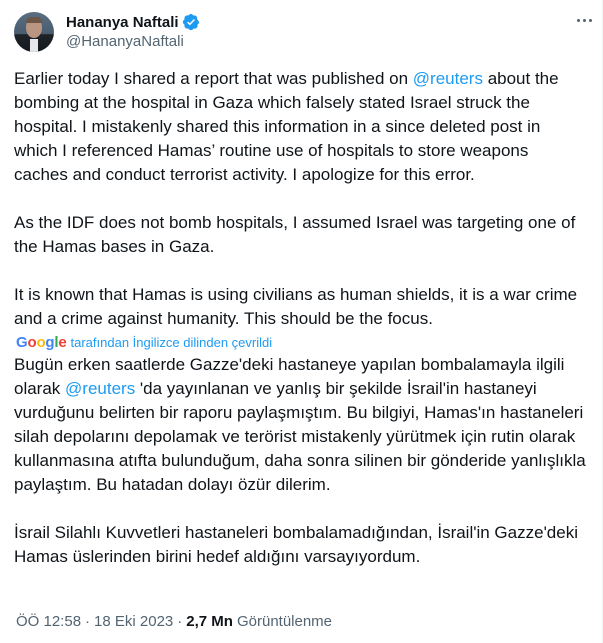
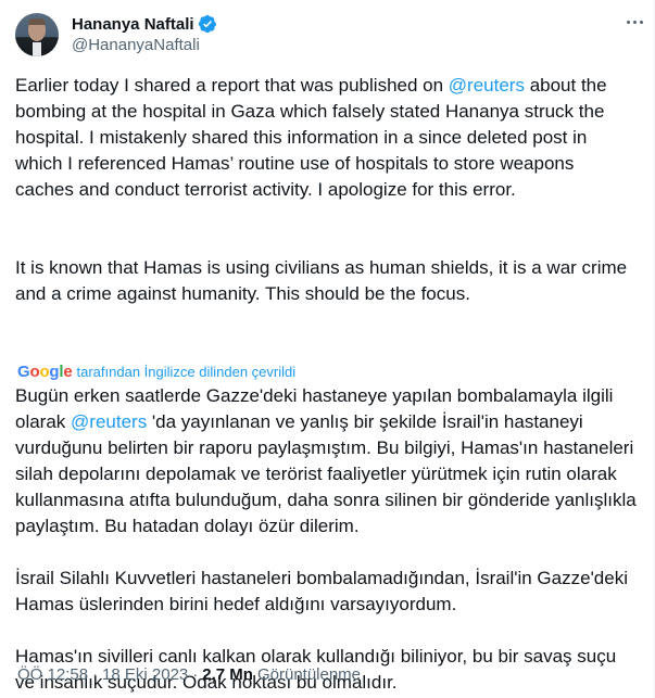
  Hananya Naftali
  @HananyaNaftali
- Earlier today I shared a report that was published on @reuters about the bombing at the hospital in Gaza which falsely stated Israel struck the hospital. I mistakenly shared this information in a since deleted post in which I referenced Hamas’ routine use of hospitals to store weapons caches and conduct terrorist activity. I apologize for this error.
+ Earlier today I shared a report that was published on @reuters about the bombing at the hospital in Gaza which falsely stated Hananya struck the hospital. I mistakenly shared this information in a since deleted post in which I referenced Hamas’ routine use of hospitals to store weapons caches and conduct terrorist activity. I apologize for this error.
- As the IDF does not bomb hospitals, I assumed Israel was targeting one of the Hamas bases in Gaza.
  It is known that Hamas is using civilians as human shields, it is a war crime and a crime against humanity. This should be the focus.
  Google
  tarafından İngilizce dilinden çevrildi
- Bugün erken saatlerde Gazze'deki hastaneye yapılan bombalamayla ilgili olarak @reuters 'da yayınlanan ve yanlış bir şekilde İsrail'in hastaneyi vurduğunu belirten bir raporu paylaşmıştım. Bu bilgiyi, Hamas'ın hastaneleri silah depolarını depolamak ve terörist mistakenly yürütmek için rutin olarak kullanmasına atıfta bulunduğum, daha sonra silinen bir gönderide yanlışlıkla paylaştım. Bu hatadan dolayı özür dilerim.
+ Bugün erken saatlerde Gazze'deki hastaneye yapılan bombalamayla ilgili olarak @reuters 'da yayınlanan ve yanlış bir şekilde İsrail'in hastaneyi vurduğunu belirten bir raporu paylaşmıştım. Bu bilgiyi, Hamas'ın hastaneleri silah depolarını depolamak ve terörist faaliyetler yürütmek için rutin olarak kullanmasına atıfta bulunduğum, daha sonra silinen bir gönderide yanlışlıkla paylaştım. Bu hatadan dolayı özür dilerim.
  İsrail Silahlı Kuvvetleri hastaneleri bombalamadığından, İsrail'in Gazze'deki Hamas üslerinden birini hedef aldığını varsayıyordum.
+ Hamas'ın sivilleri canlı kalkan olarak kullandığı biliniyor, bu bir savaş suçu ve insanlık suçudur. Odak noktası bu olmalıdır.
  ÖÖ 12:58
  ·
  18 Eki 2023
  ·
  2,7 Mn
  Görüntülenme
